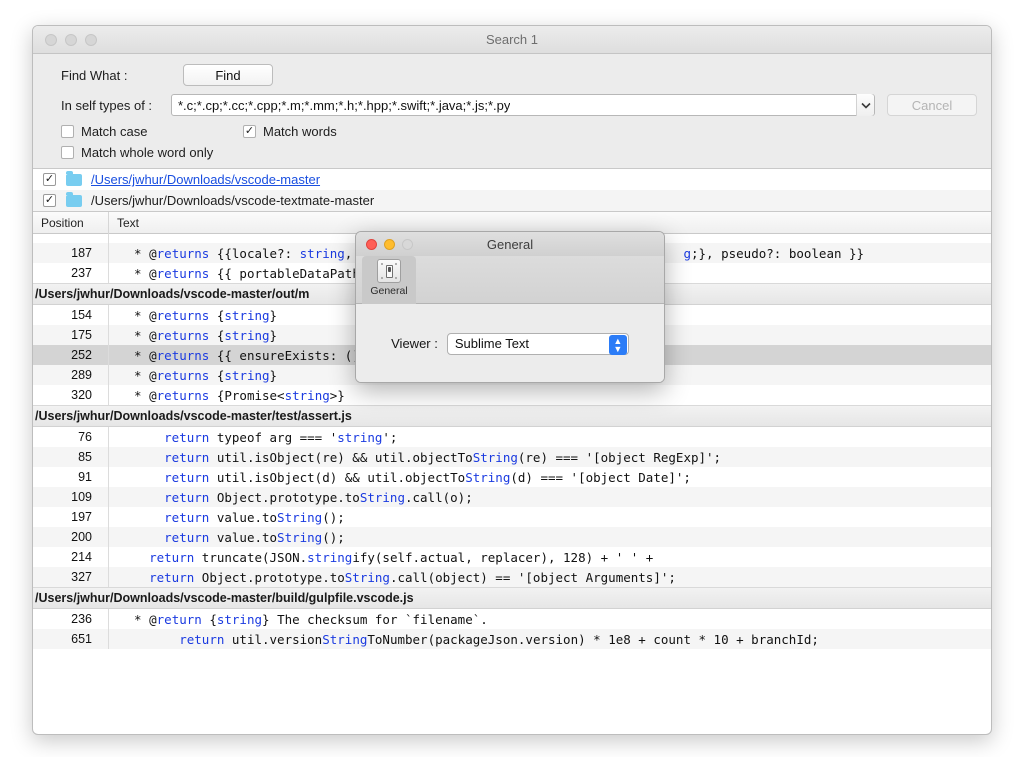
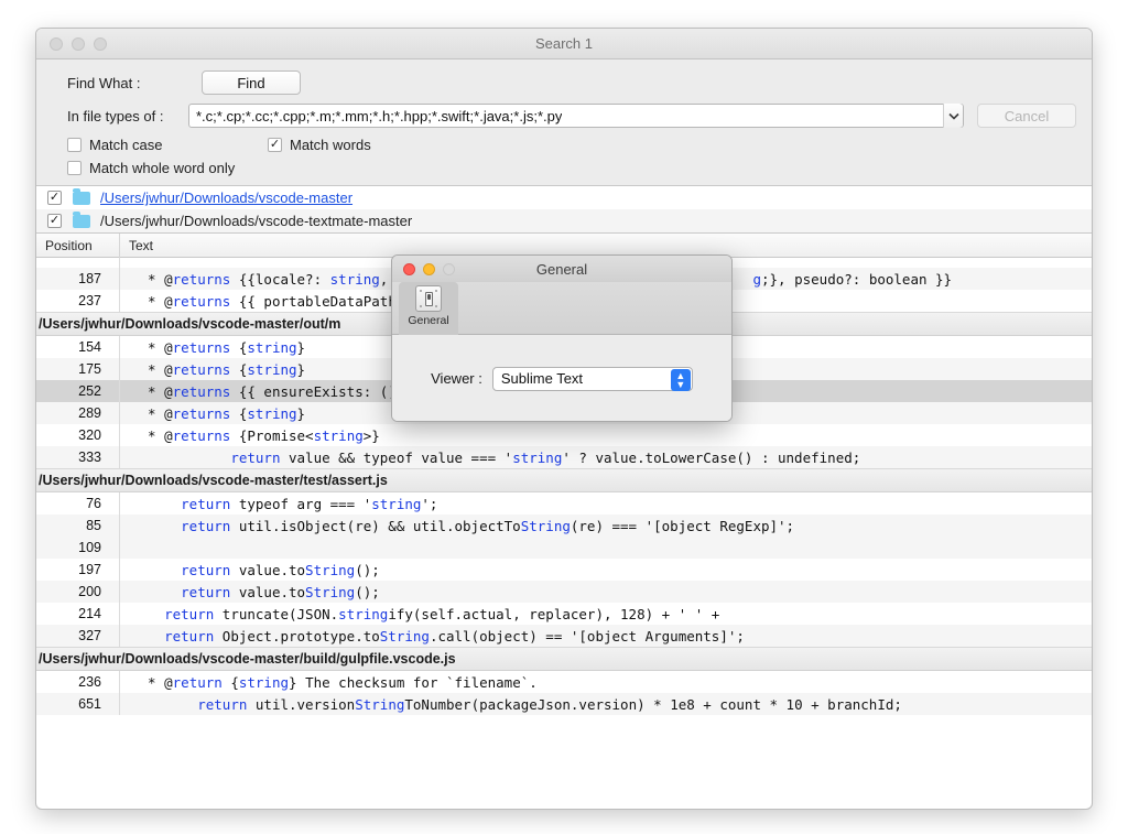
  Search 1
  Find What :
  Find
- In self types of :
+ In file types of :
  *.c;*.cp;*.cc;*.cpp;*.m;*.mm;*.h;*.hpp;*.swift;*.java;*.js;*.py
  Cancel
  ✓
  Match case
  ✓
  Match words
  ✓
  Match whole word only
  ✓
  /Users/jwhur/Downloads/vscode-master
  ✓
  /Users/jwhur/Downloads/vscode-textmate-master
  Position
  Text
  187
  * @returns {{locale?: string, g;}, pseudo?: boolean }}
  237
  * @returns {{ portableDataPat
  /Users/jwhur/Downloads/vscode-master/out/m
  154
  * @returns {string}
  175
  * @returns {string}
  252
  289
  * @returns {string}
  320
  * @returns {Promise<string>}
+ 333
+ return value && typeof value === 'string' ? value.toLowerCase() : undefined;
  /Users/jwhur/Downloads/vscode-master/test/assert.js
  76
  return typeof arg === 'string';
  85
  return util.isObject(re) && util.objectToString(re) === '[object RegExp]';
- 91
- return util.isObject(d) && util.objectToString(d) === '[object Date]';
  109
- return Object.prototype.toString.call(o);
  197
  return value.toString();
  200
  return value.toString();
  214
  return truncate(JSON.stringify(self.actual, replacer), 128) + ' ' +
  327
  return Object.prototype.toString.call(object) == '[object Arguments]';
  /Users/jwhur/Downloads/vscode-master/build/gulpfile.vscode.js
  236
  * @return {string} The checksum for `filename`.
  651
  return util.versionStringToNumber(packageJson.version) * 1e8 + count * 10 + branchId;
  General
  General
  Viewer :
  Sublime Text
  ▲
  ▼
